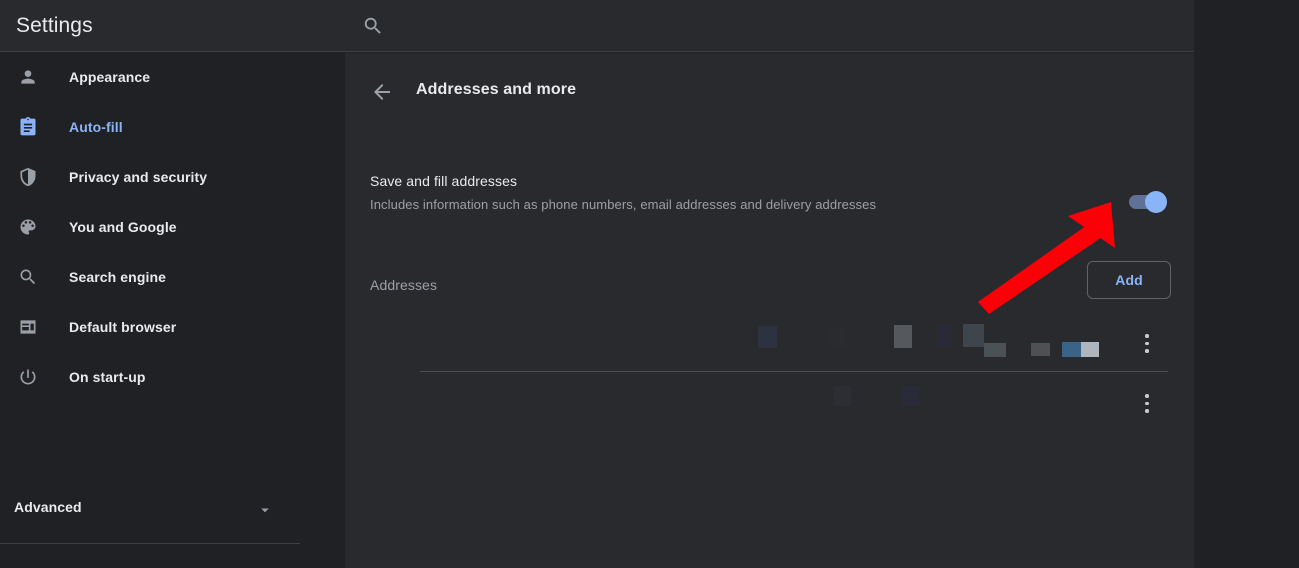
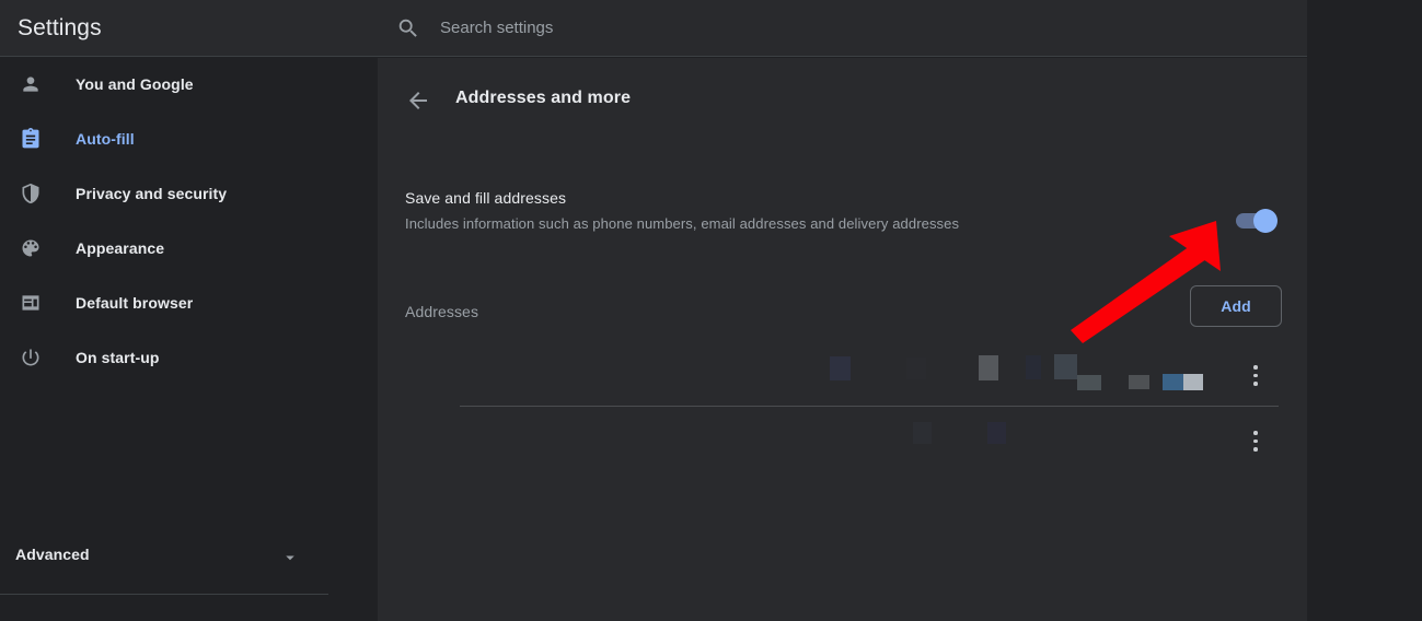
  Settings
- Appearance
+ You and Google
  Auto-fill
  Privacy and security
- You and Google
+ Appearance
- Search engine
  Default browser
  On start-up
  Advanced
+ Search settings
  Addresses and more
  Save and fill addresses
  Includes information such as phone numbers, email addresses and delivery addresses
  Addresses
  Add
